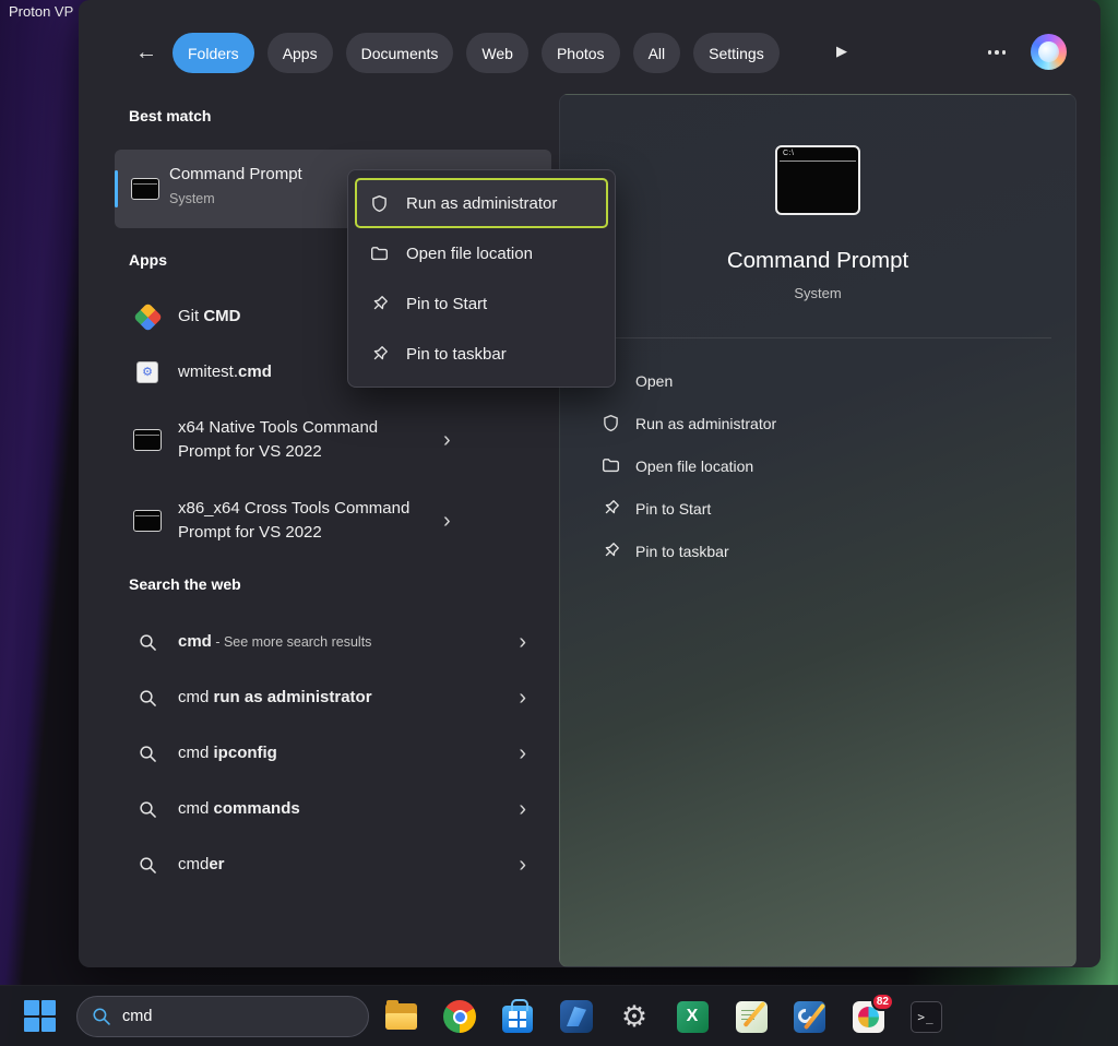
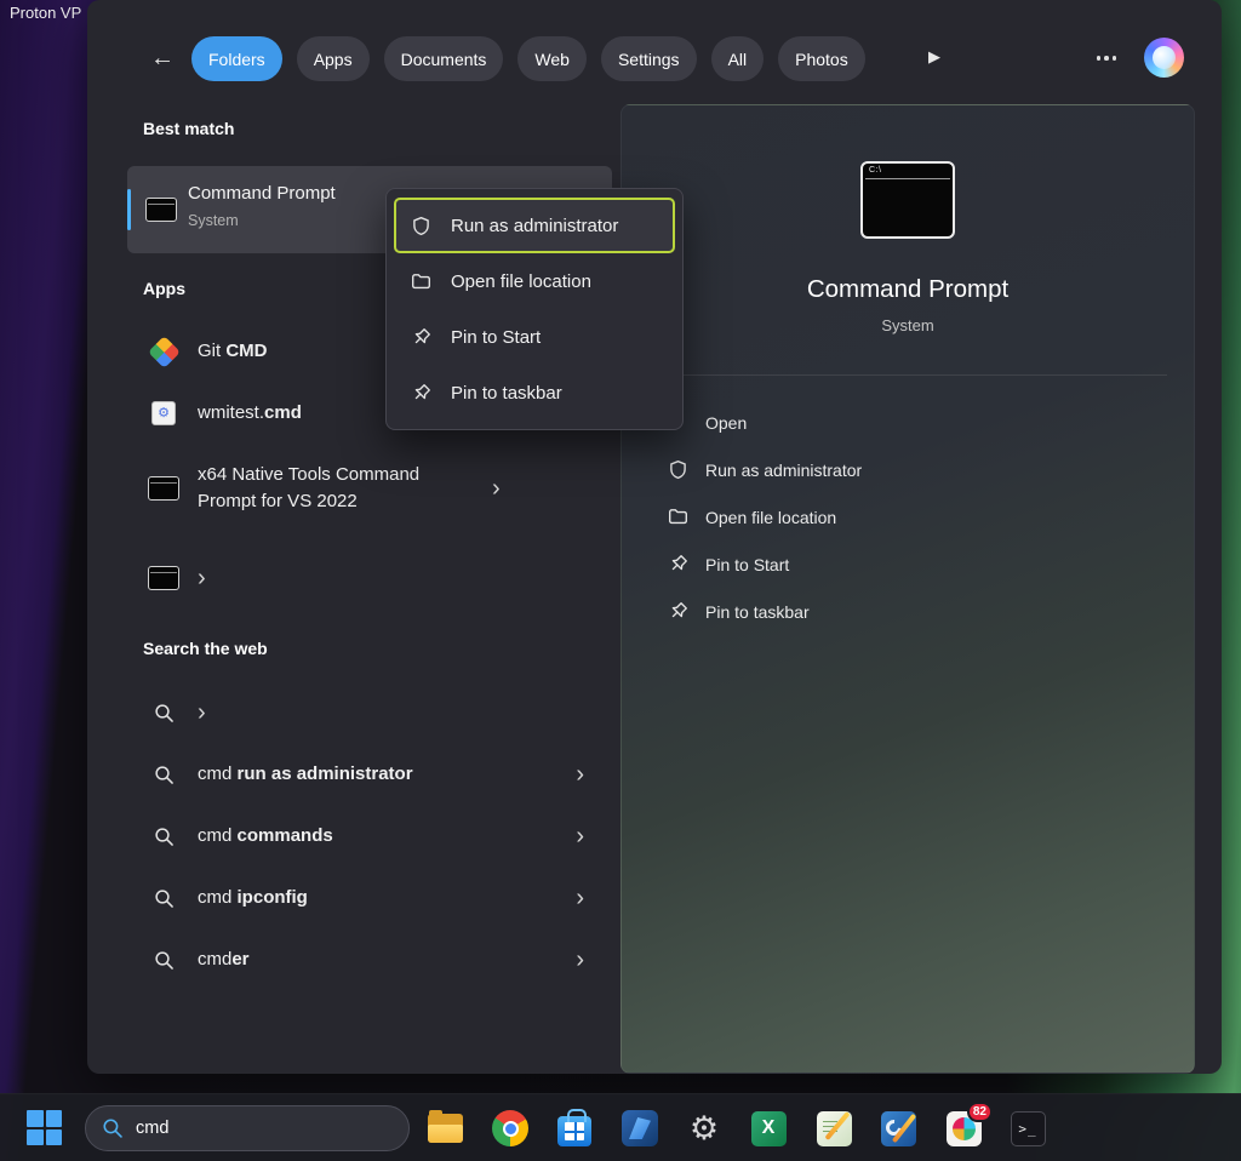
  Proton VP
  ←
  Folders
  Apps
  Documents
  Web
- Photos
+ Settings
  All
- Settings
+ Photos
  ▶
  Best match
  Command Prompt
  System
  Apps
  Git CMD
  ⚙
  wmitest.cmd
  x64 Native Tools Command Prompt for VS 2022
  ›
- x86_x64 Cross Tools Command Prompt for VS 2022
  ›
  Search the web
- cmd - See more search results
  ›
  cmd run as administrator
  ›
- cmd ipconfig
+ cmd commands
  ›
- cmd commands
+ cmd ipconfig
  ›
  cmder
  ›
  Command Prompt
  System
  Open
  Run as administrator
  Open file location
  Pin to Start
  Pin to taskbar
  Run as administrator
  Open file location
  Pin to Start
  Pin to taskbar
  cmd
  ⚙
  X
  82
  >_
